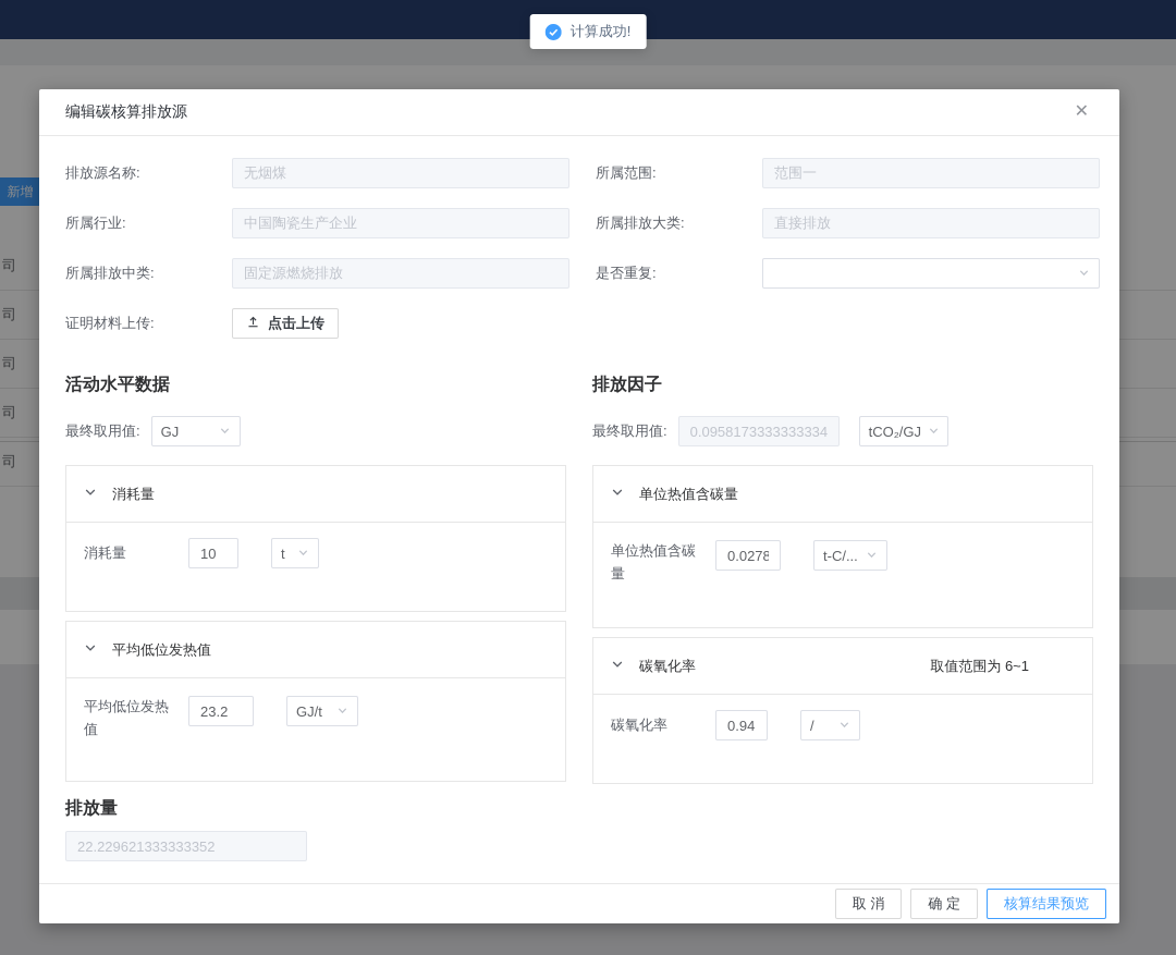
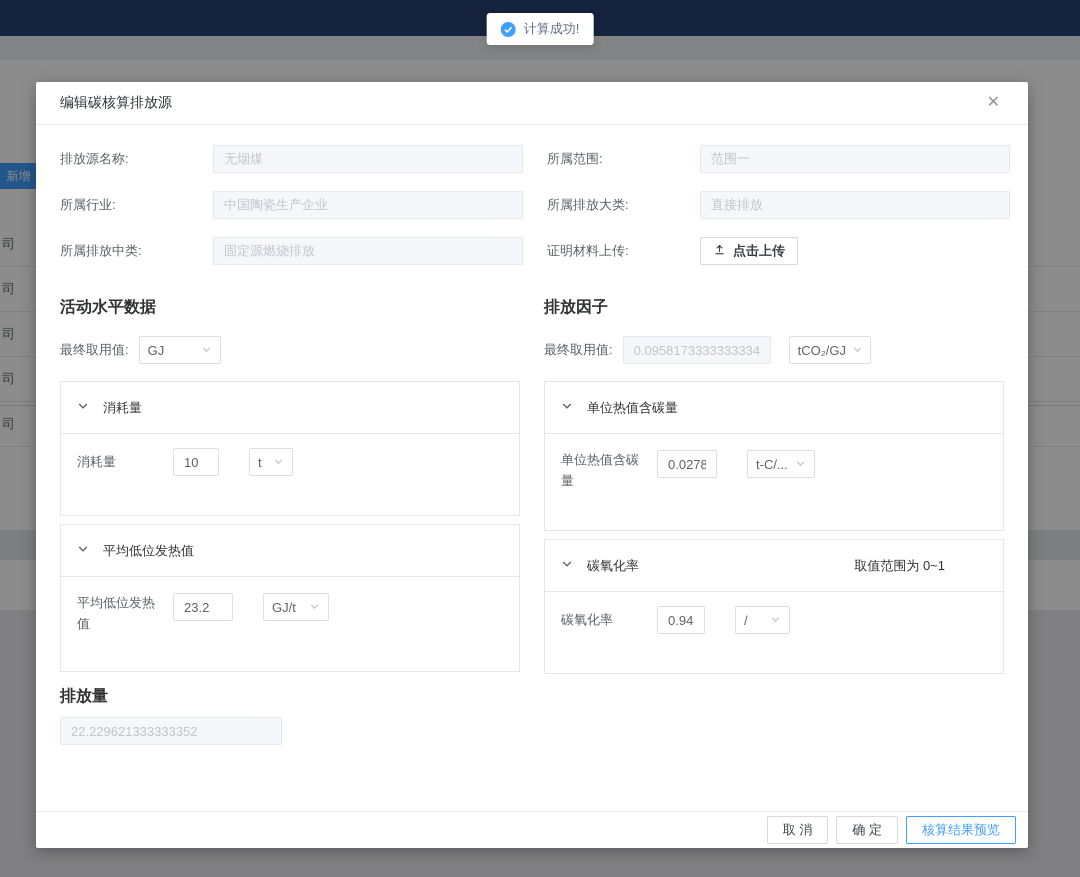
  新增
  司
  司
  司
  司
  司
  计算成功!
  编辑碳核算排放源
  ✕
  排放源名称:
  无烟煤
  所属范围:
  范围一
  所属行业:
  中国陶瓷生产企业
  所属排放大类:
  直接排放
  所属排放中类:
  固定源燃烧排放
- 是否重复:
  证明材料上传:
  点击上传
  活动水平数据
  最终取用值:
  GJ
  消耗量
  消耗量
  10
  t
  平均低位发热值
  平均低位发热值
  23.2
  GJ/t
  排放因子
  最终取用值:
  0.0958173333333334
  tCO₂/GJ
  单位热值含碳量
  单位热值含碳量
  0.0278
  t-C/...
  碳氧化率
- 取值范围为 6~1
+ 取值范围为 0~1
  碳氧化率
  0.94
  /
  排放量
  22.229621333333352
  取 消
  确 定
  核算结果预览
